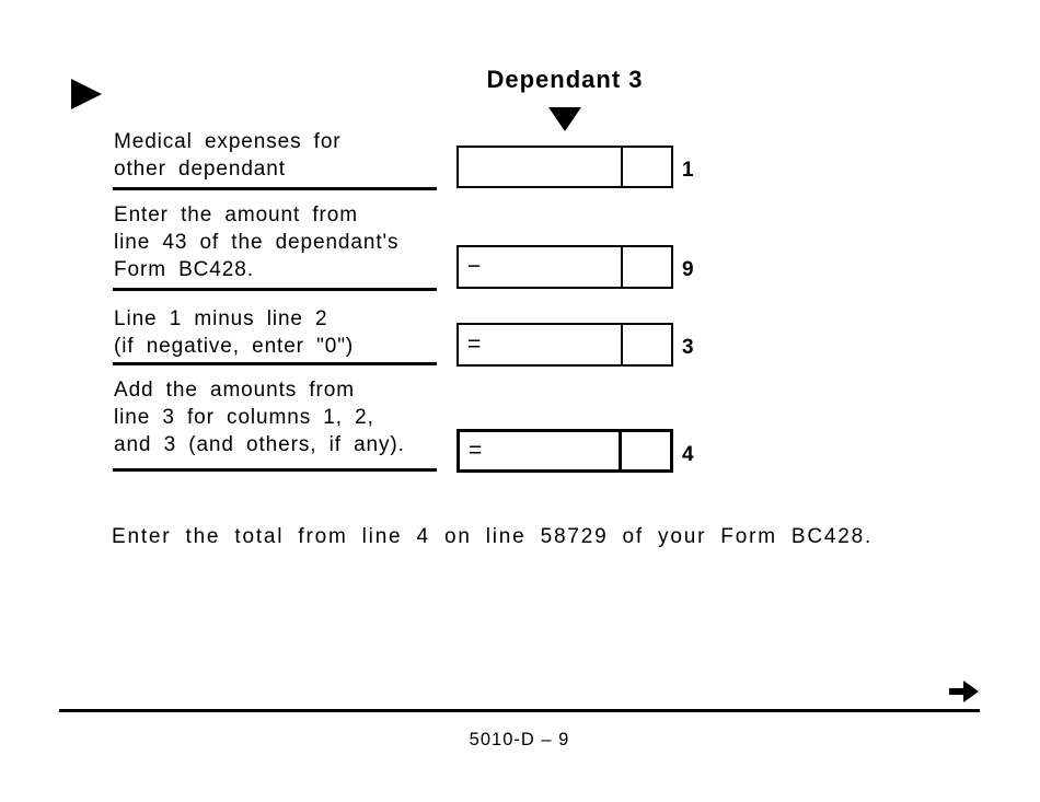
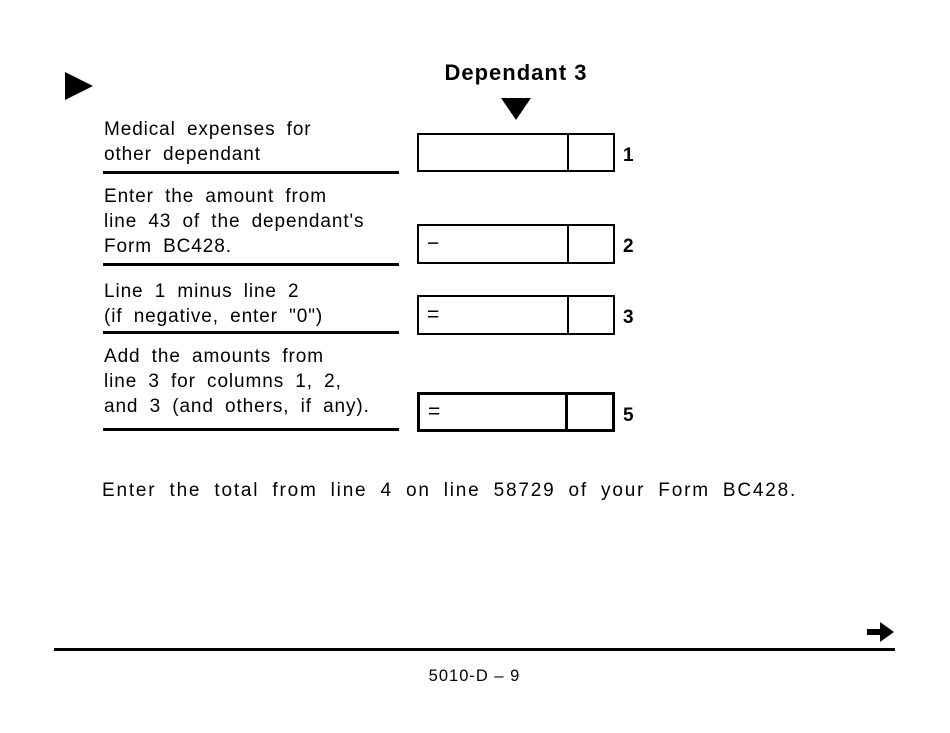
  Dependant 3
  Medical expenses for
  other dependant
  1
  Enter the amount from
  line 43 of the dependant's
  Form BC428.
  −
- 9
+ 2
  Line 1 minus line 2
  (if negative, enter "0")
  =
  3
  Add the amounts from
  line 3 for columns 1, 2,
  and 3 (and others, if any).
  =
- 4
+ 5
  Enter the total from line 4 on line 58729 of your Form BC428.
  5010-D – 9
